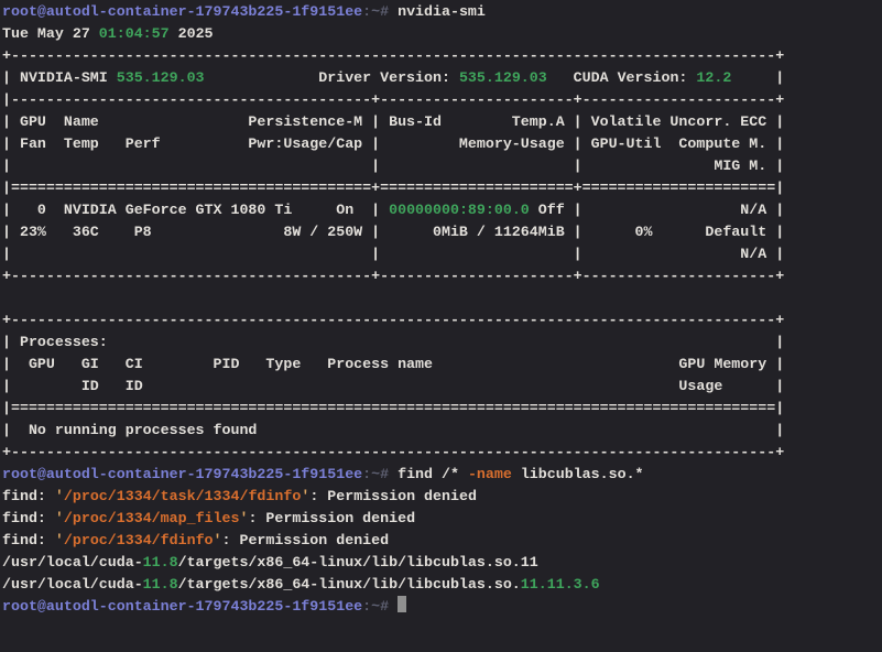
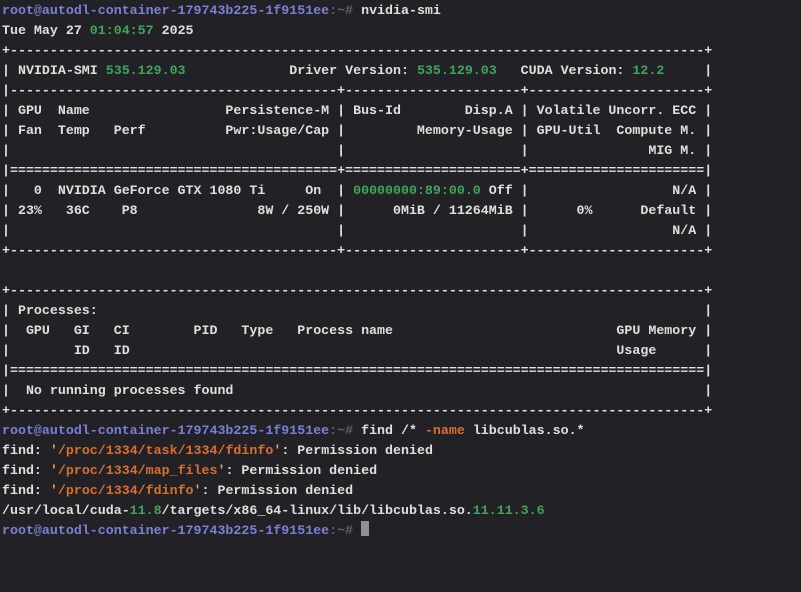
  root@autodl-container-179743b225-1f9151ee:~# nvidia-smi
  Tue May 27 01:04:57 2025
  +---------------------------------------------------------------------------------------+
  | NVIDIA-SMI 535.129.03 Driver Version: 535.129.03 CUDA Version: 12.2 |
  |-----------------------------------------+----------------------+----------------------+
- | GPU Name Persistence-M | Bus-Id Temp.A | Volatile Uncorr. ECC |
+ | GPU Name Persistence-M | Bus-Id Disp.A | Volatile Uncorr. ECC |
  | Fan Temp Perf Pwr:Usage/Cap | Memory-Usage | GPU-Util Compute M. |
  | | | MIG M. |
  |=========================================+======================+======================|
  | 0 NVIDIA GeForce GTX 1080 Ti On | 00000000:89:00.0 Off | N/A |
  | 23% 36C P8 8W / 250W | 0MiB / 11264MiB | 0% Default |
  | | | N/A |
  +-----------------------------------------+----------------------+----------------------+
  +---------------------------------------------------------------------------------------+
  | Processes: |
  | GPU GI CI PID Type Process name GPU Memory |
  | ID ID Usage |
  |=======================================================================================|
  | No running processes found |
  +---------------------------------------------------------------------------------------+
  root@autodl-container-179743b225-1f9151ee:~# find /* -name libcublas.so.*
  find: '/proc/1334/task/1334/fdinfo': Permission denied
  find: '/proc/1334/map_files': Permission denied
  find: '/proc/1334/fdinfo': Permission denied
- /usr/local/cuda-11.8/targets/x86_64-linux/lib/libcublas.so.11
  /usr/local/cuda-11.8/targets/x86_64-linux/lib/libcublas.so.11.11.3.6
  root@autodl-container-179743b225-1f9151ee:~#
